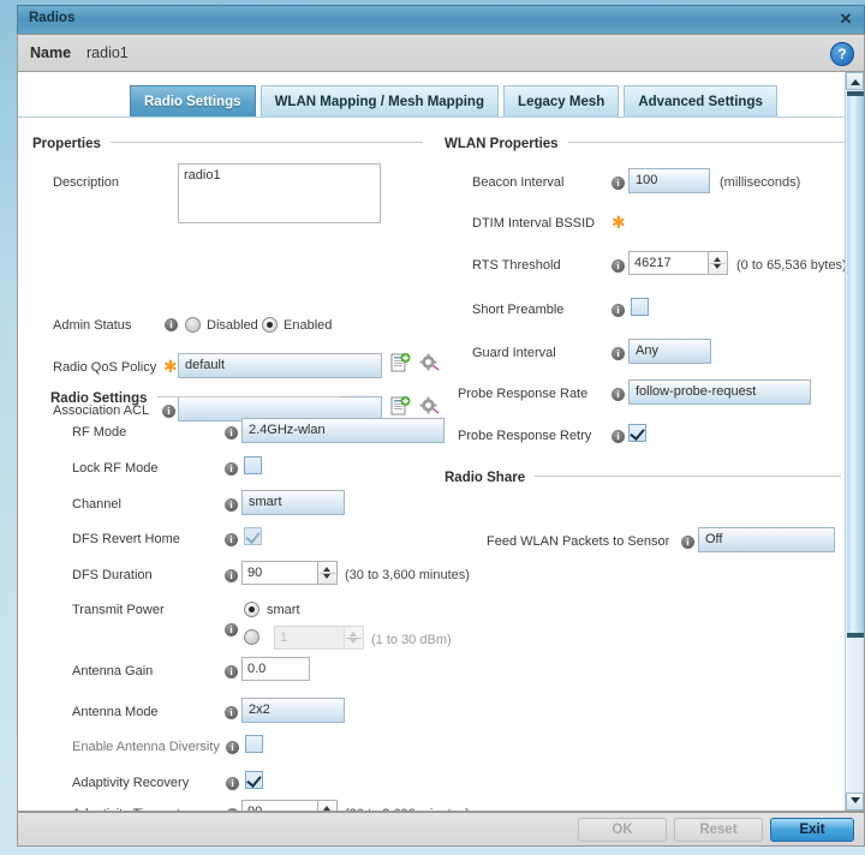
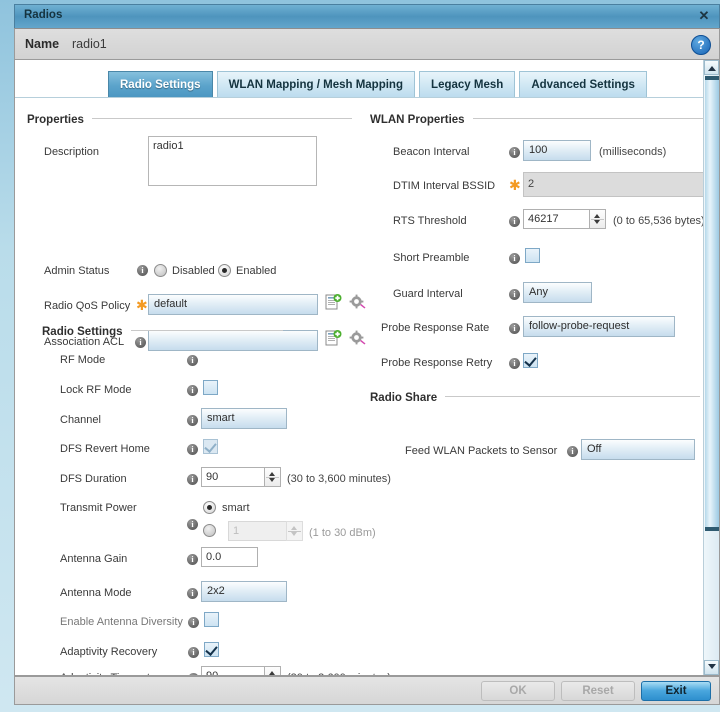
  Radios
  ✕
  Name
  radio1
  ?
  Radio Settings WLAN Mapping / Mesh Mapping Legacy Mesh Advanced Settings
  Properties
  Description
  radio1
  Admin Status
  i
  Disabled
  Enabled
  Radio QoS Policy
  ✱
  default
  Association ACL
  i
  Radio Settings
  RF Mode
  i
- 2.4GHz-wlan
  Lock RF Mode
  i
  Channel
  i
  smart
  DFS Revert Home
  i
  DFS Duration
  i
  90
  (30 to 3,600 minutes)
  Transmit Power
  smart
  i
  1
  (1 to 30 dBm)
  Antenna Gain
  i
  0.0
  Antenna Mode
  i
  2x2
  Enable Antenna Diversity
  i
  Adaptivity Recovery
  i
  WLAN Properties
  Beacon Interval
  i
  100
  (milliseconds)
  DTIM Interval BSSID
  ✱
+ 2
  RTS Threshold
  i
  46217
  (0 to 65,536 bytes
  Short Preamble
  i
  Guard Interval
  i
  Any
  Probe Response Rate
  i
  follow-probe-request
  Probe Response Retry
  i
  Radio Share
  Feed WLAN Packets to Sensor
  i
  Off
  OK
  Reset
  Exit
